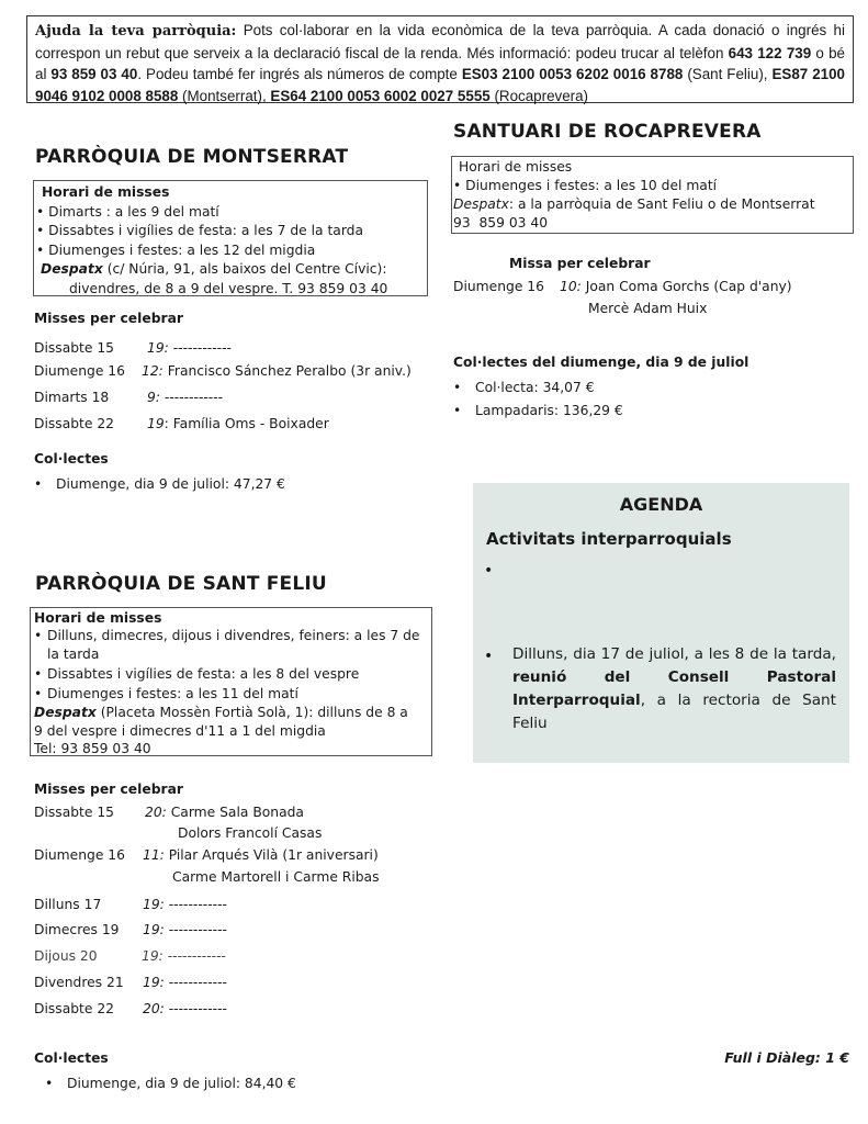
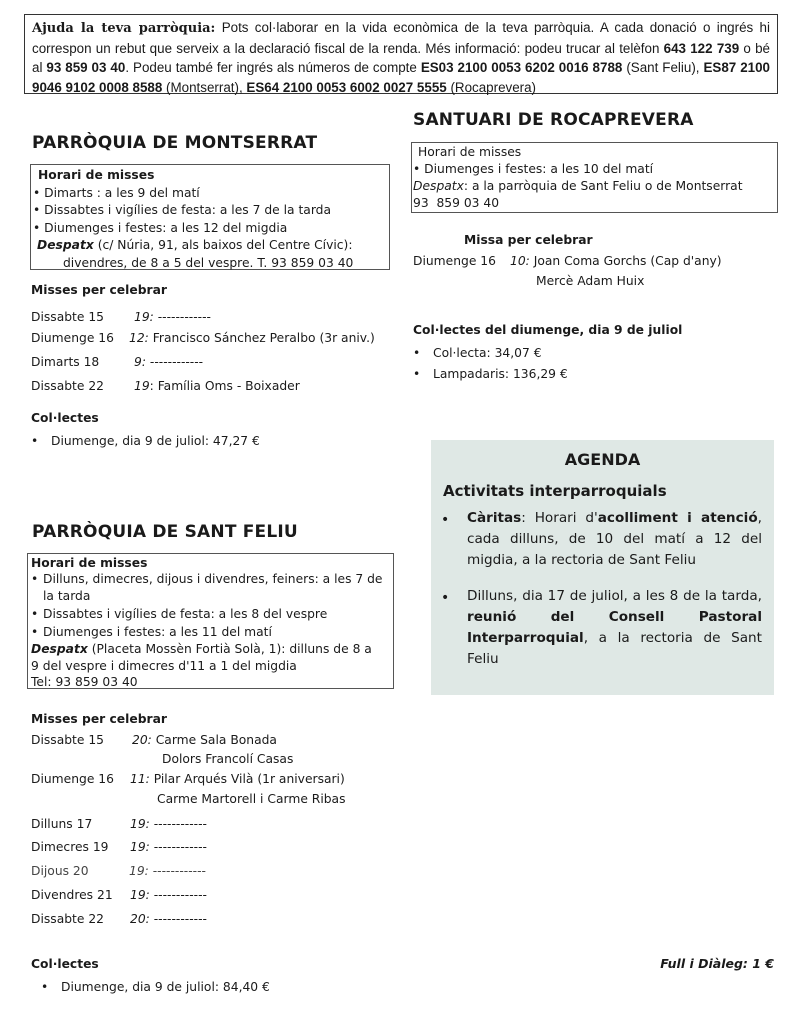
  Ajuda la teva parròquia: Pots col·laborar en la vida econòmica de la teva parròquia. A cada donació o ingrés hi correspon un rebut que serveix a la declaració fiscal de la renda. Més informació: podeu trucar al telèfon 643 122 739 o bé al 93 859 03 40. Podeu també fer ingrés als números de compte ES03 2100 0053 6202 0016 8788 (Sant Feliu), ES87 2100 9046 9102 0008 8588 (Montserrat), ES64 2100 0053 6002 0027 5555 (Rocaprevera)
  PARRÒQUIA DE MONTSERRAT
  Horari de misses
  • Dimarts : a les 9 del matí
  • Dissabtes i vigílies de festa: a les 7 de la tarda
  • Diumenges i festes: a les 12 del migdia
  Despatx (c/ Núria, 91, als baixos del Centre Cívic):
- divendres, de 8 a 9 del vespre. T. 93 859 03 40
+ divendres, de 8 a 5 del vespre. T. 93 859 03 40
  Misses per celebrar
  Dissabte 15 19: ------------
  Diumenge 16 12: Francisco Sánchez Peralbo (3r aniv.)
  Dimarts 18 9: ------------
  Dissabte 22 19: Família Oms - Boixader
  Col·lectes
  • Diumenge, dia 9 de juliol: 47,27 €
  SANTUARI DE ROCAPREVERA
  Horari de misses
  • Diumenges i festes: a les 10 del matí
  Despatx: a la parròquia de Sant Feliu o de Montserrat
  93 859 03 40
  Missa per celebrar
  Diumenge 16 10: Joan Coma Gorchs (Cap d'any)
  Mercè Adam Huix
  Col·lectes del diumenge, dia 9 de juliol
  • Col·lecta: 34,07 €
  • Lampadaris: 136,29 €
  AGENDA
  Activitats interparroquials
  •
+ Càritas: Horari d'acolliment i atenció, cada dilluns, de 10 del matí a 12 del migdia, a la rectoria de Sant Feliu
  •
  Dilluns, dia 17 de juliol, a les 8 de la tarda, reunió del Consell Pastoral Interparroquial, a la rectoria de Sant Feliu
  PARRÒQUIA DE SANT FELIU
  Horari de misses
  •
  Dilluns, dimecres, dijous i divendres, feiners: a les 7 de
  la tarda
  •
  Dissabtes i vigílies de festa: a les 8 del vespre
  •
  Diumenges i festes: a les 11 del matí
  Despatx (Placeta Mossèn Fortià Solà, 1): dilluns de 8 a
  9 del vespre i dimecres d'11 a 1 del migdia
  Tel: 93 859 03 40
  Misses per celebrar
  Dissabte 15 20: Carme Sala Bonada
  Dolors Francolí Casas
  Diumenge 16 11: Pilar Arqués Vilà (1r aniversari)
  Carme Martorell i Carme Ribas
  Dilluns 17 19: ------------
  Dimecres 19 19: ------------
  Dijous 20 19: ------------
  Divendres 21 19: ------------
  Dissabte 22 20: ------------
  Col·lectes
  • Diumenge, dia 9 de juliol: 84,40 €
  Full i Diàleg: 1 €
